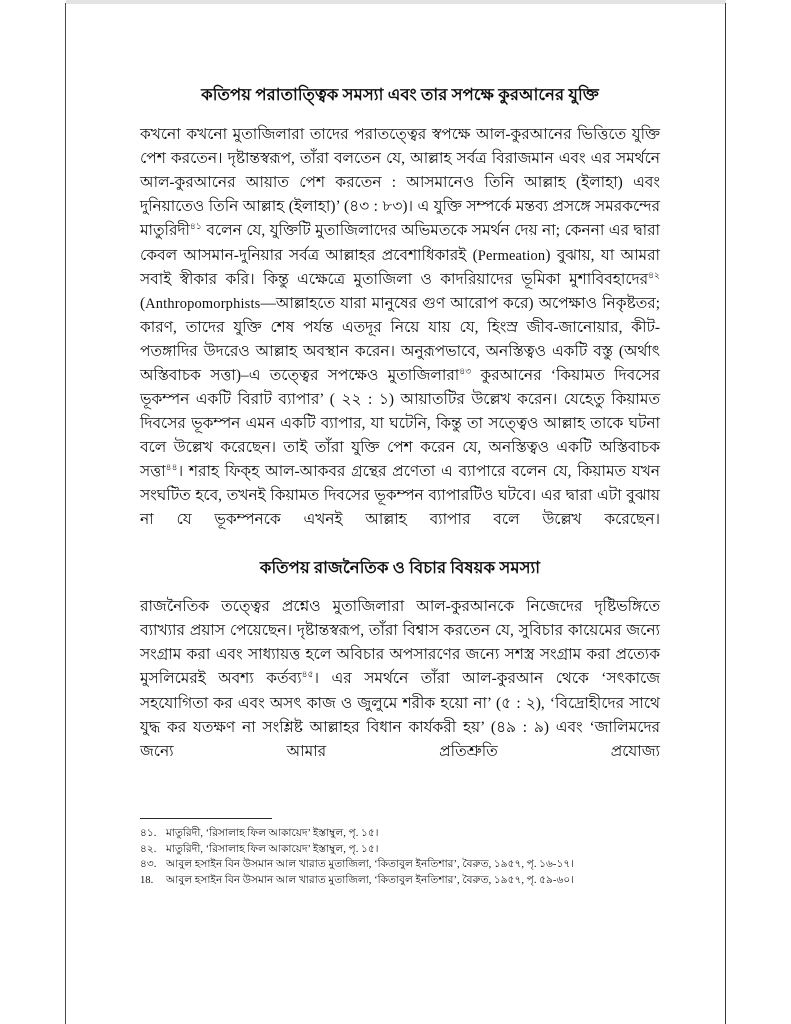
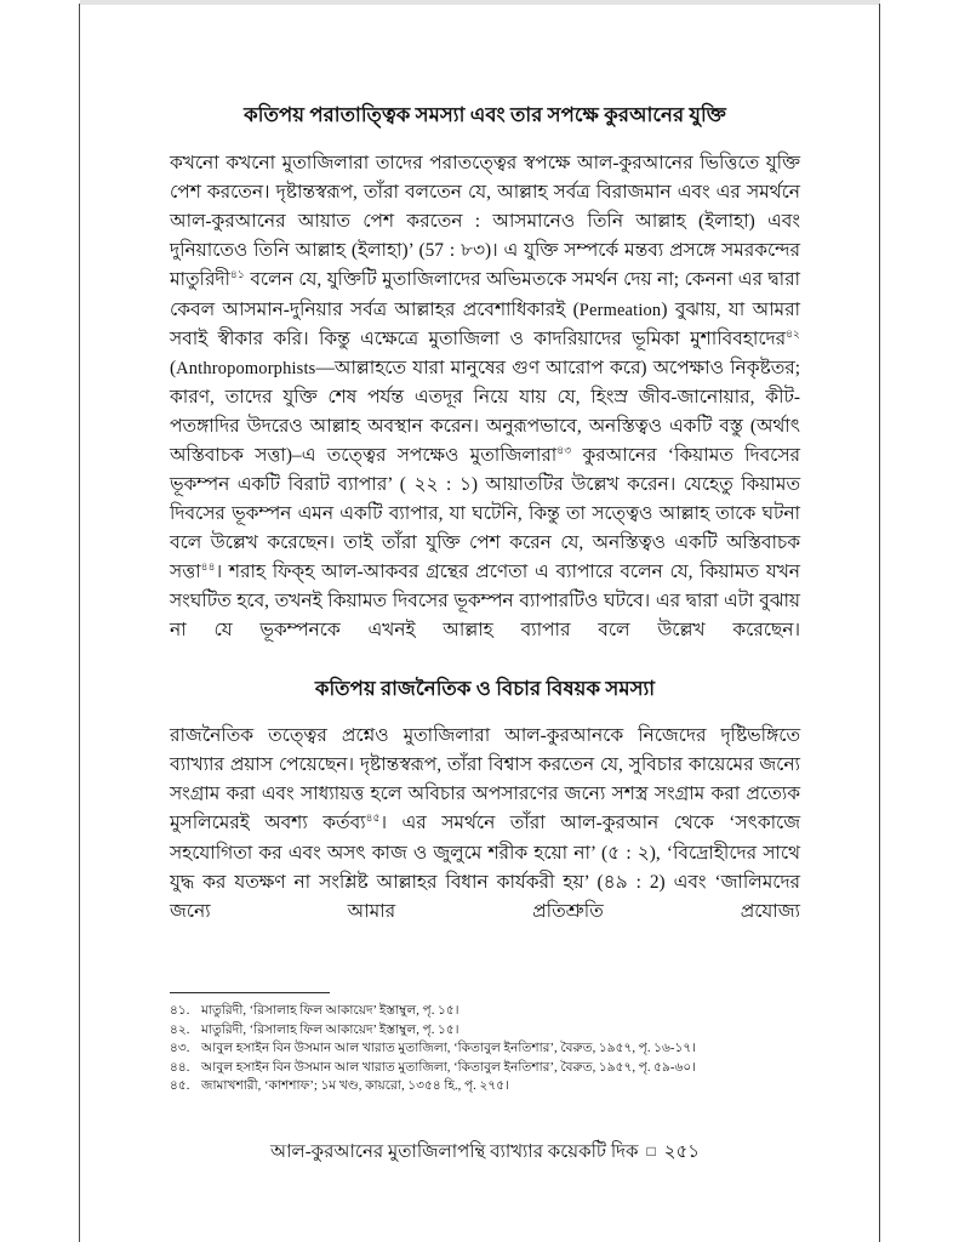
  কতিপয় পরাতাত্ত্বিক সমস্যা এবং তার সপক্ষে কুরআনের যুক্তি
- কখনো কখনো মুতাজিলারা তাদের পরাতত্ত্বের স্বপক্ষে আল-কুরআনের ভিত্তিতে যুক্তি পেশ করতেন। দৃষ্টান্তস্বরূপ, তাঁরা বলতেন যে, আল্লাহ সর্বত্র বিরাজমান এবং এর সমর্থনে আল-কুরআনের আয়াত পেশ করতেন : আসমানেও তিনি আল্লাহ (ইলাহা) এবং দুনিয়াতেও তিনি আল্লাহ (ইলাহা)’ (৪৩ : ৮৩)। এ যুক্তি সম্পর্কে মন্তব্য প্রসঙ্গে সমরকন্দের মাতুরিদী৪১ বলেন যে, যুক্তিটি মুতাজিলাদের অভিমতকে সমর্থন দেয় না; কেননা এর দ্বারা কেবল আসমান-দুনিয়ার সর্বত্র আল্লাহর প্রবেশাধিকারই (Permeation) বুঝায়, যা আমরা সবাই স্বীকার করি। কিন্তু এক্ষেত্রে মুতাজিলা ও কাদরিয়াদের ভূমিকা মুশাবিবহাদের৪২ (Anthropomorphists—আল্লাহতে যারা মানুষের গুণ আরোপ করে) অপেক্ষাও নিকৃষ্টতর; কারণ, তাদের যুক্তি শেষ পর্যন্ত এতদূর নিয়ে যায় যে, হিংস্র জীব-জানোয়ার, কীট-পতঙ্গাদির উদরেও আল্লাহ অবস্থান করেন। অনুরূপভাবে, অনস্তিত্বও একটি বস্তু (অর্থাৎ অস্তিবাচক সত্তা)–এ তত্ত্বের সপক্ষেও মুতাজিলারা৪৩ কুরআনের ‘কিয়ামত দিবসের ভূকম্পন একটি বিরাট ব্যাপার’ ( ২২ : ১) আয়াতটির উল্লেখ করেন। যেহেতু কিয়ামত দিবসের ভূকম্পন এমন একটি ব্যাপার, যা ঘটেনি, কিন্তু তা সত্ত্বেও আল্লাহ তাকে ঘটনা বলে উল্লেখ করেছেন। তাই তাঁরা যুক্তি পেশ করেন যে, অনস্তিত্বও একটি অস্তিবাচক সত্তা৪৪। শরাহ ফিক্‌হ আল-আকবর গ্রন্থের প্রণেতা এ ব্যাপারে বলেন যে, কিয়ামত যখন সংঘটিত হবে, তখনই কিয়ামত দিবসের ভূকম্পন ব্যাপারটিও ঘটবে। এর দ্বারা এটা বুঝায় না যে ভূকম্পনকে এখনই আল্লাহ ব্যাপার বলে উল্লেখ করেছেন।
+ কখনো কখনো মুতাজিলারা তাদের পরাতত্ত্বের স্বপক্ষে আল-কুরআনের ভিত্তিতে যুক্তি পেশ করতেন। দৃষ্টান্তস্বরূপ, তাঁরা বলতেন যে, আল্লাহ সর্বত্র বিরাজমান এবং এর সমর্থনে আল-কুরআনের আয়াত পেশ করতেন : আসমানেও তিনি আল্লাহ (ইলাহা) এবং দুনিয়াতেও তিনি আল্লাহ (ইলাহা)’ (57 : ৮৩)। এ যুক্তি সম্পর্কে মন্তব্য প্রসঙ্গে সমরকন্দের মাতুরিদী৪১ বলেন যে, যুক্তিটি মুতাজিলাদের অভিমতকে সমর্থন দেয় না; কেননা এর দ্বারা কেবল আসমান-দুনিয়ার সর্বত্র আল্লাহর প্রবেশাধিকারই (Permeation) বুঝায়, যা আমরা সবাই স্বীকার করি। কিন্তু এক্ষেত্রে মুতাজিলা ও কাদরিয়াদের ভূমিকা মুশাবিবহাদের৪২ (Anthropomorphists—আল্লাহতে যারা মানুষের গুণ আরোপ করে) অপেক্ষাও নিকৃষ্টতর; কারণ, তাদের যুক্তি শেষ পর্যন্ত এতদূর নিয়ে যায় যে, হিংস্র জীব-জানোয়ার, কীট-পতঙ্গাদির উদরেও আল্লাহ অবস্থান করেন। অনুরূপভাবে, অনস্তিত্বও একটি বস্তু (অর্থাৎ অস্তিবাচক সত্তা)–এ তত্ত্বের সপক্ষেও মুতাজিলারা৪৩ কুরআনের ‘কিয়ামত দিবসের ভূকম্পন একটি বিরাট ব্যাপার’ ( ২২ : ১) আয়াতটির উল্লেখ করেন। যেহেতু কিয়ামত দিবসের ভূকম্পন এমন একটি ব্যাপার, যা ঘটেনি, কিন্তু তা সত্ত্বেও আল্লাহ তাকে ঘটনা বলে উল্লেখ করেছেন। তাই তাঁরা যুক্তি পেশ করেন যে, অনস্তিত্বও একটি অস্তিবাচক সত্তা৪৪। শরাহ ফিক্‌হ আল-আকবর গ্রন্থের প্রণেতা এ ব্যাপারে বলেন যে, কিয়ামত যখন সংঘটিত হবে, তখনই কিয়ামত দিবসের ভূকম্পন ব্যাপারটিও ঘটবে। এর দ্বারা এটা বুঝায় না যে ভূকম্পনকে এখনই আল্লাহ ব্যাপার বলে উল্লেখ করেছেন।
  কতিপয় রাজনৈতিক ও বিচার বিষয়ক সমস্যা
- রাজনৈতিক তত্ত্বের প্রশ্নেও মুতাজিলারা আল-কুরআনকে নিজেদের দৃষ্টিভঙ্গিতে ব্যাখ্যার প্রয়াস পেয়েছেন। দৃষ্টান্তস্বরূপ, তাঁরা বিশ্বাস করতেন যে, সুবিচার কায়েমের জন্যে সংগ্রাম করা এবং সাধ্যায়ত্ত হলে অবিচার অপসারণের জন্যে সশস্ত্র সংগ্রাম করা প্রত্যেক মুসলিমেরই অবশ্য কর্তব্য৪৫। এর সমর্থনে তাঁরা আল-কুরআন থেকে ‘সৎকাজে সহযোগিতা কর এবং অসৎ কাজ ও জুলুমে শরীক হয়ো না’ (৫ : ২), ‘বিদ্রোহীদের সাথে যুদ্ধ কর যতক্ষণ না সংশ্লিষ্ট আল্লাহর বিধান কার্যকরী হয়’ (৪৯ : ৯) এবং ‘জালিমদের জন্যে আমার প্রতিশ্রুতি প্রযোজ্য
+ রাজনৈতিক তত্ত্বের প্রশ্নেও মুতাজিলারা আল-কুরআনকে নিজেদের দৃষ্টিভঙ্গিতে ব্যাখ্যার প্রয়াস পেয়েছেন। দৃষ্টান্তস্বরূপ, তাঁরা বিশ্বাস করতেন যে, সুবিচার কায়েমের জন্যে সংগ্রাম করা এবং সাধ্যায়ত্ত হলে অবিচার অপসারণের জন্যে সশস্ত্র সংগ্রাম করা প্রত্যেক মুসলিমেরই অবশ্য কর্তব্য৪৫। এর সমর্থনে তাঁরা আল-কুরআন থেকে ‘সৎকাজে সহযোগিতা কর এবং অসৎ কাজ ও জুলুমে শরীক হয়ো না’ (৫ : ২), ‘বিদ্রোহীদের সাথে যুদ্ধ কর যতক্ষণ না সংশ্লিষ্ট আল্লাহর বিধান কার্যকরী হয়’ (৪৯ : 2) এবং ‘জালিমদের জন্যে আমার প্রতিশ্রুতি প্রযোজ্য
  ৪১.
  মাতুরিদী, ‘রিসালাহ ফিল আকায়েদ’ ইস্তাম্বুল, পৃ. ১৫।
  ৪২.
  মাতুরিদী, ‘রিসালাহ ফিল আকায়েদ’ ইস্তাম্বুল, পৃ. ১৫।
  ৪৩.
  আবুল হসাইন বিন উসমান আল খারাত মুতাজিলা, ‘কিতাবুল ইনতিশার’, বৈরুত, ১৯৫৭, পৃ. ১৬-১৭।
- 18.
+ ৪৪.
  আবুল হসাইন বিন উসমান আল খারাত মুতাজিলা, ‘কিতাবুল ইনতিশার’, বৈরুত, ১৯৫৭, পৃ. ৫৯-৬০।
+ ৪৫.
+ জামাখশারী, ‘কাশশাফ’; ১ম খণ্ড, কায়রো, ১৩৫৪ হি., পৃ. ২৭৫।
+ আল-কুরআনের মুতাজিলাপন্থি ব্যাখ্যার কয়েকটি দিক □ ২৫১
